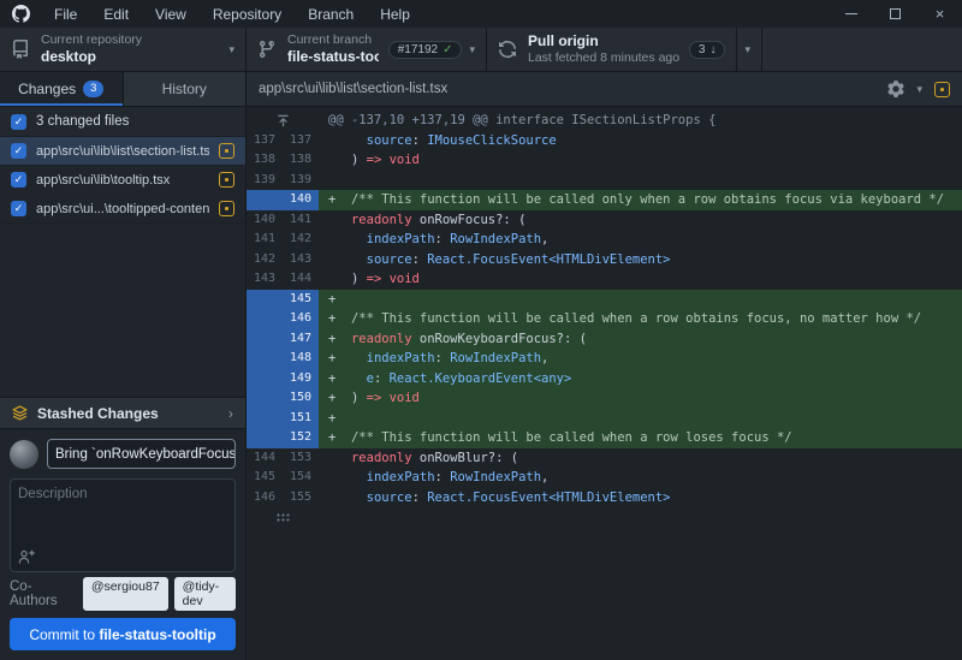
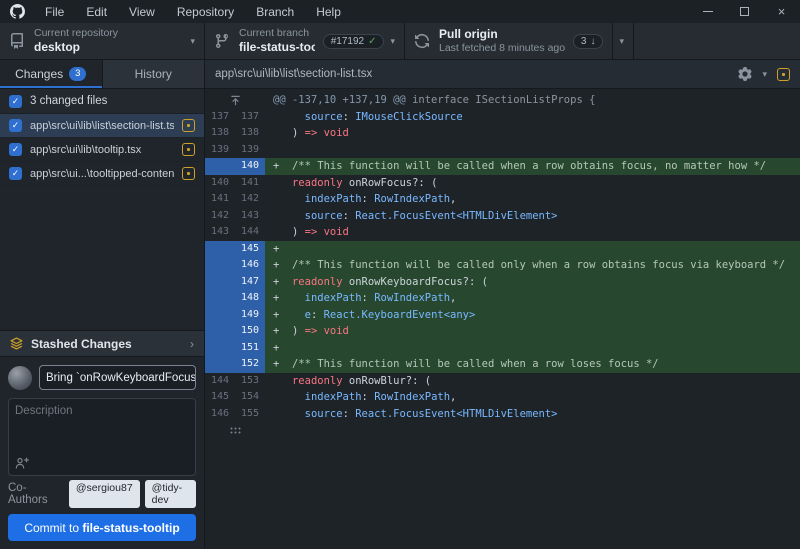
  File
  Edit
  View
  Repository
  Branch
  Help
  ×
  Current repository
  desktop
  ▾
  Current branch
  file-status-too
  #17192
  ✓
  ▾
  Pull origin
  Last fetched 8 minutes ago
  3
  ↓
  ▾
  Changes
  3
  History
  ✓
  3 changed files
  ✓
  app\src\ui\lib\list\section-list.ts
  ✓
  app\src\ui\lib\tooltip.tsx
  ✓
  app\src\ui...\tooltipped-conten
  Stashed Changes
  ›
  Bring `onRowKeyboardFocus
  Description
  Co-Authors
  @sergiou87
  @tidy-dev
  Commit to
  file-status-tooltip
  app\src\ui\lib\list\section-list.tsx
  ▾
  @@ -137,10 +137,19 @@ interface ISectionListProps {
  137
  137
  source: IMouseClickSource
  138
  138
  ) => void
  139
  139
  140
- + /** This function will be called only when a row obtains focus via keyboard */
+ + /** This function will be called when a row obtains focus, no matter how */
  140
  141
  readonly onRowFocus?: (
  141
  142
  indexPath: RowIndexPath,
  142
  143
  source: React.FocusEvent<HTMLDivElement>
  143
  144
  ) => void
  145
  +
  146
- + /** This function will be called when a row obtains focus, no matter how */
+ + /** This function will be called only when a row obtains focus via keyboard */
  147
  + readonly onRowKeyboardFocus?: (
  148
  + indexPath: RowIndexPath,
  149
  + e: React.KeyboardEvent<any>
  150
  + ) => void
  151
  +
  152
  + /** This function will be called when a row loses focus */
  144
  153
  readonly onRowBlur?: (
  145
  154
  indexPath: RowIndexPath,
  146
  155
  source: React.FocusEvent<HTMLDivElement>
